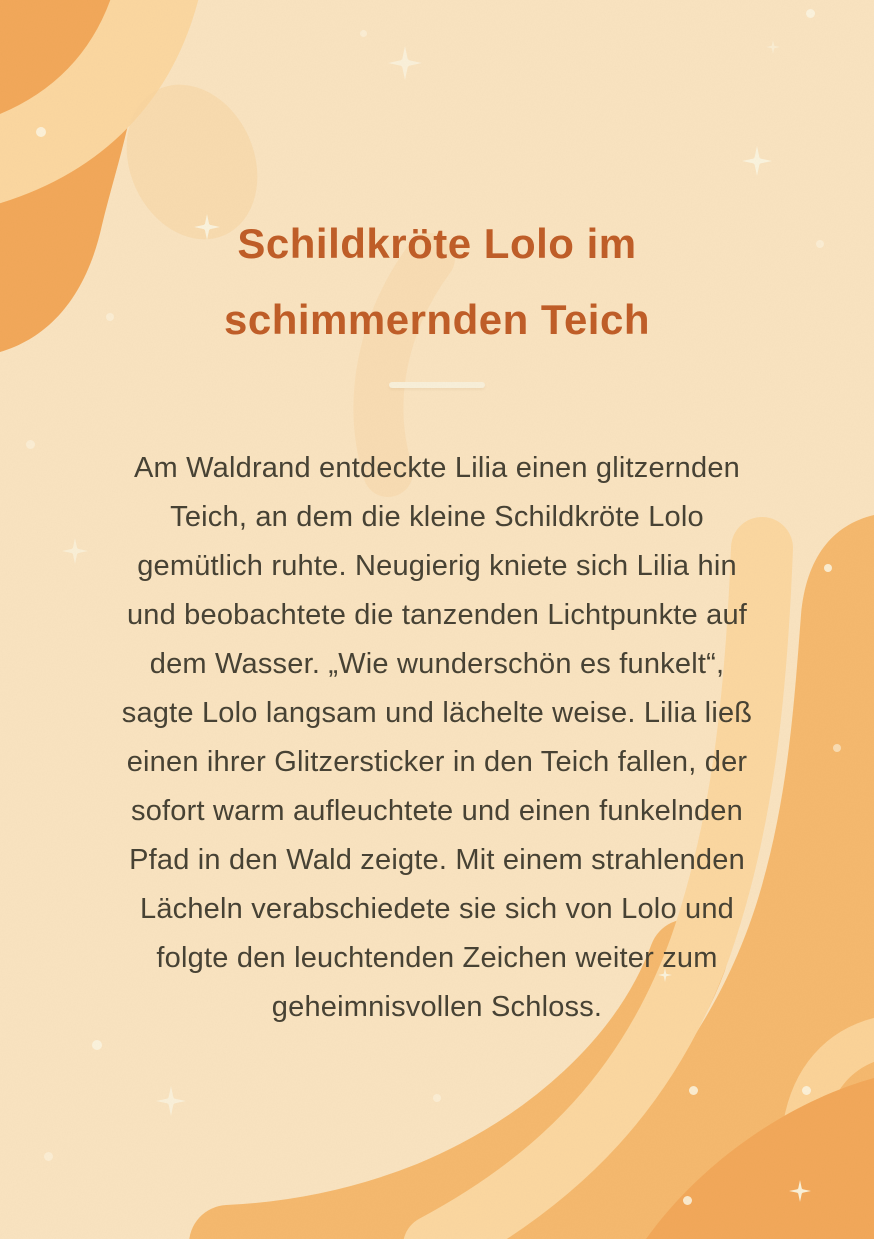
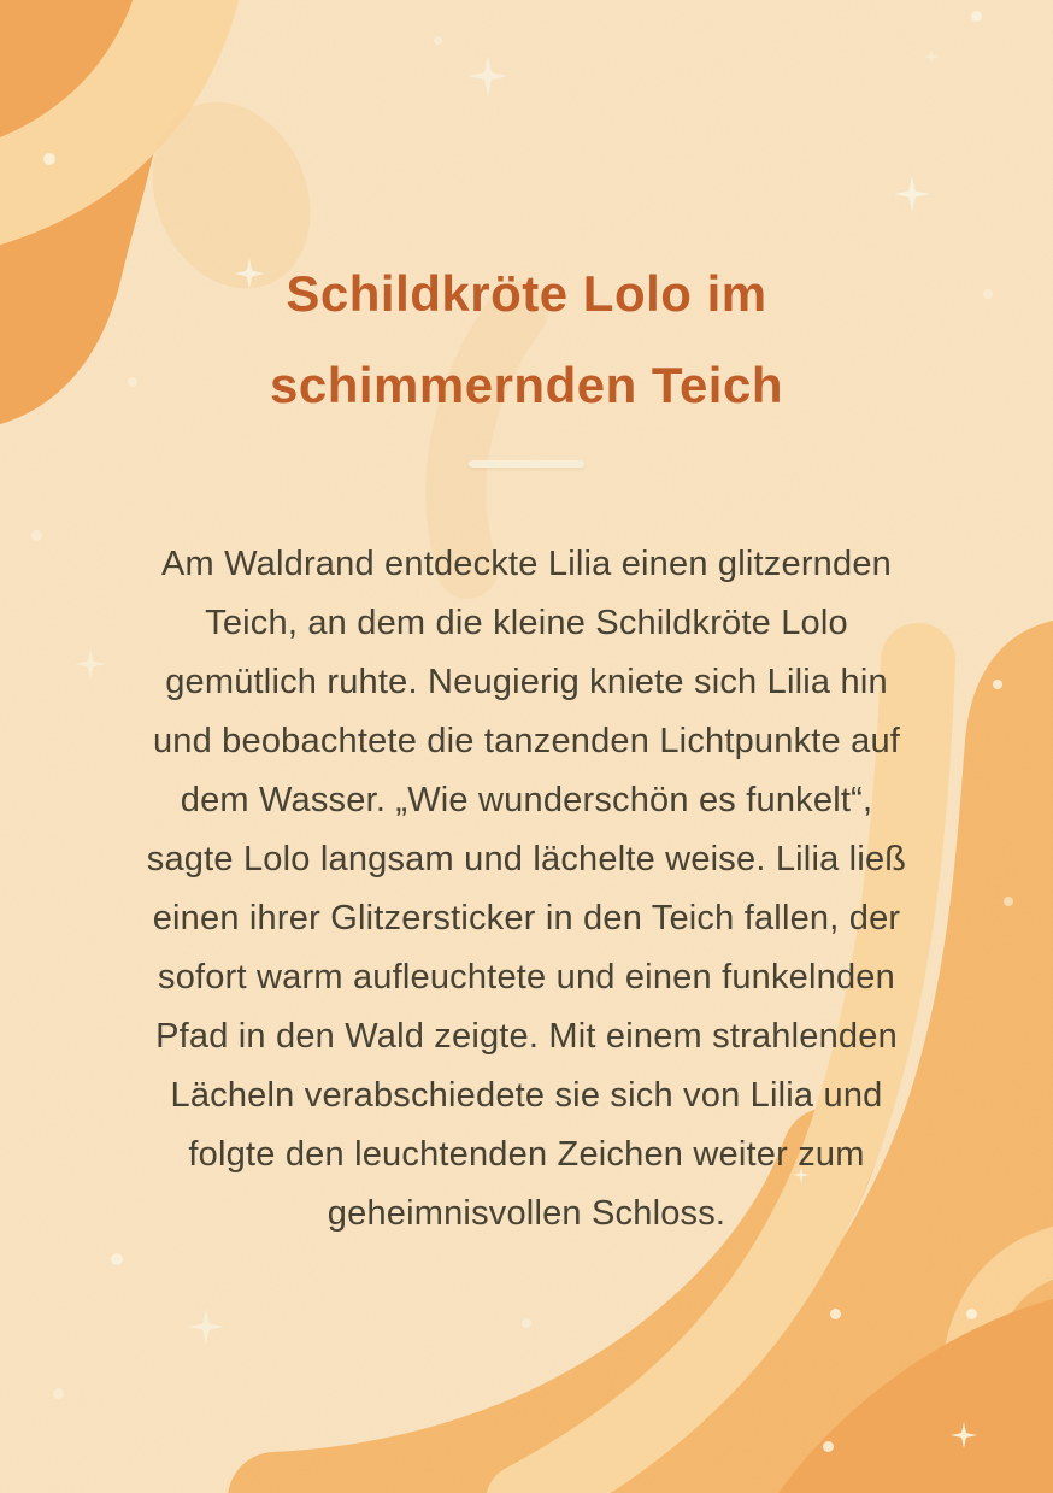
  Schildkröte Lolo im
  schimmernden Teich
  Am Waldrand entdeckte Lilia einen glitzernden
  Teich, an dem die kleine Schildkröte Lolo
  gemütlich ruhte. Neugierig kniete sich Lilia hin
  und beobachtete die tanzenden Lichtpunkte auf
  dem Wasser. „Wie wunderschön es funkelt“,
  sagte Lolo langsam und lächelte weise. Lilia ließ
  einen ihrer Glitzersticker in den Teich fallen, der
  sofort warm aufleuchtete und einen funkelnden
  Pfad in den Wald zeigte. Mit einem strahlenden
- Lächeln verabschiedete sie sich von Lolo und
+ Lächeln verabschiedete sie sich von Lilia und
  folgte den leuchtenden Zeichen weiter zum
  geheimnisvollen Schloss.
